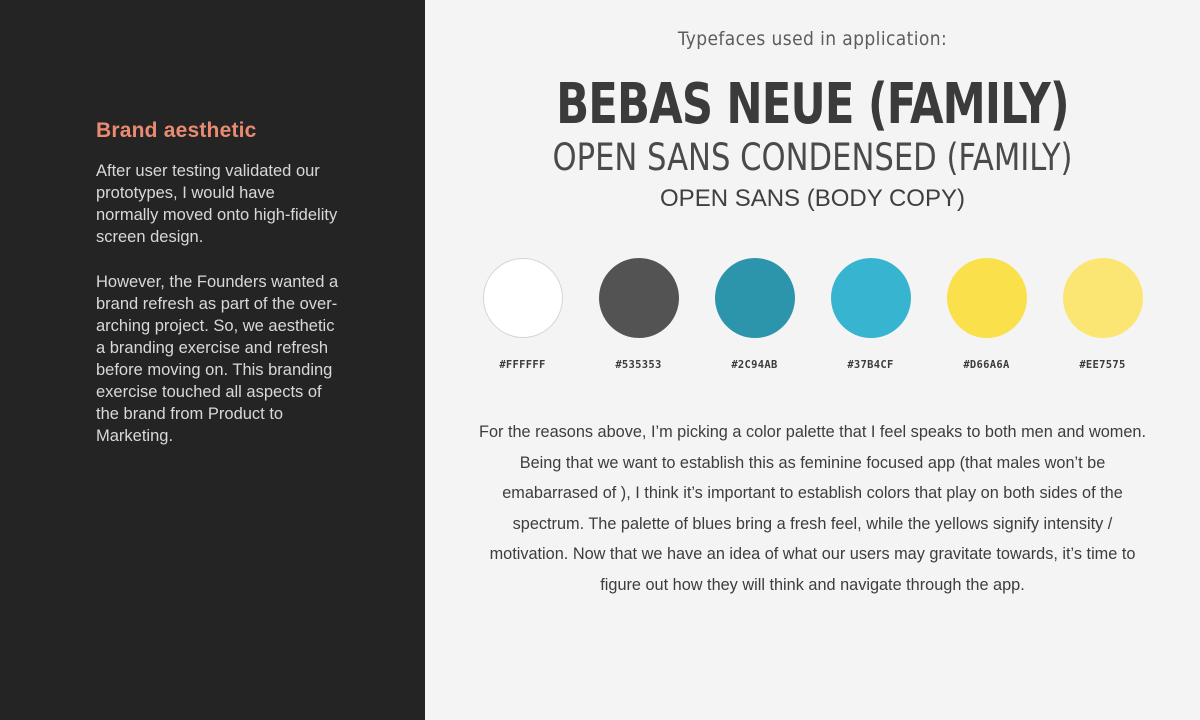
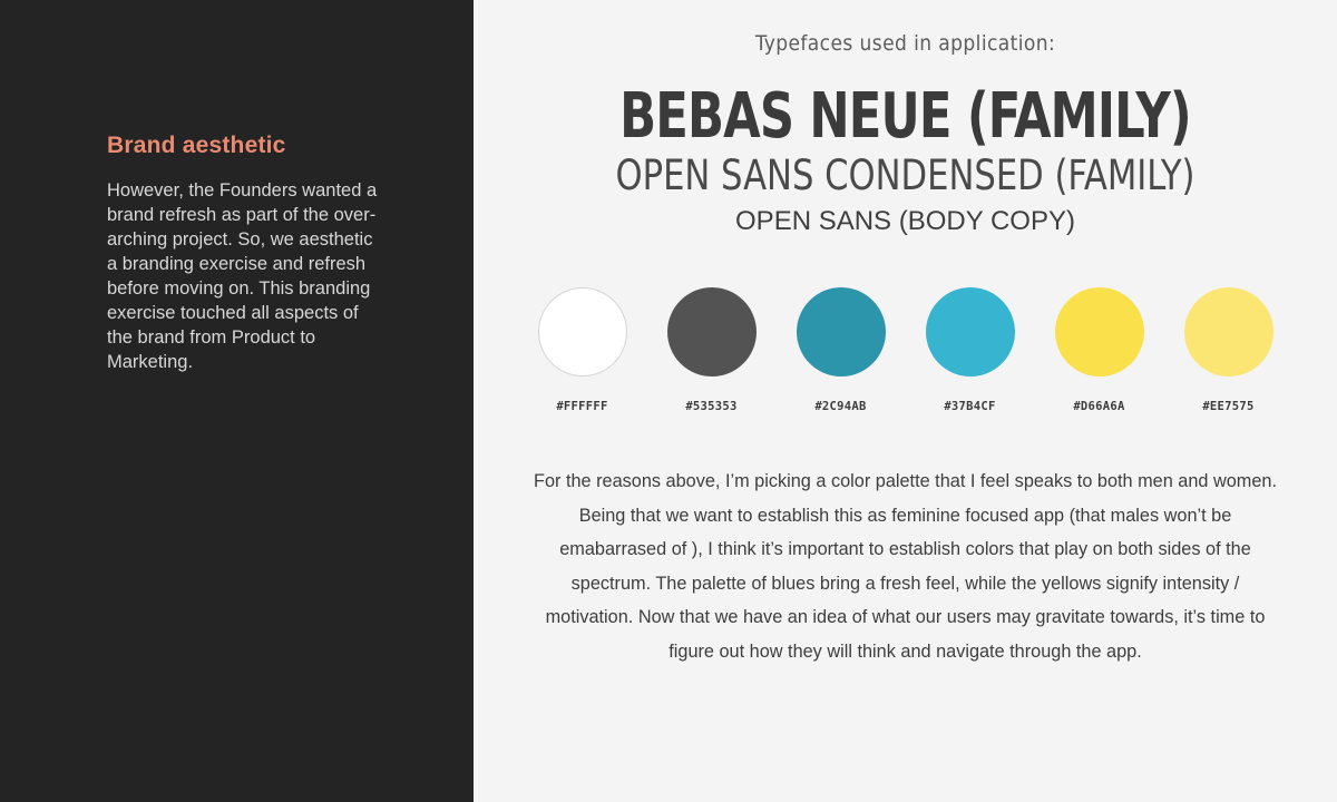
  Brand aesthetic
- After user testing validated our prototypes, I would have normally moved onto high-fidelity screen design.
  However, the Founders wanted a brand refresh as part of the over-arching project. So, we aesthetic a branding exercise and refresh before moving on. This branding exercise touched all aspects of the brand from Product to Marketing.
  Typefaces used in application:
  BEBAS NEUE (FAMILY)
  OPEN SANS CONDENSED (FAMILY)
  OPEN SANS (BODY COPY)
  #FFFFFF
  #535353
  #2C94AB
  #37B4CF
  #D66A6A
  #EE7575
  For the reasons above, I’m picking a color palette that I feel speaks to both men and women. Being that we want to establish this as feminine focused app (that males won’t be emabarrased of ), I think it’s important to establish colors that play on both sides of the spectrum. The palette of blues bring a fresh feel, while the yellows signify intensity / motivation. Now that we have an idea of what our users may gravitate towards, it’s time to figure out how they will think and navigate through the app.
